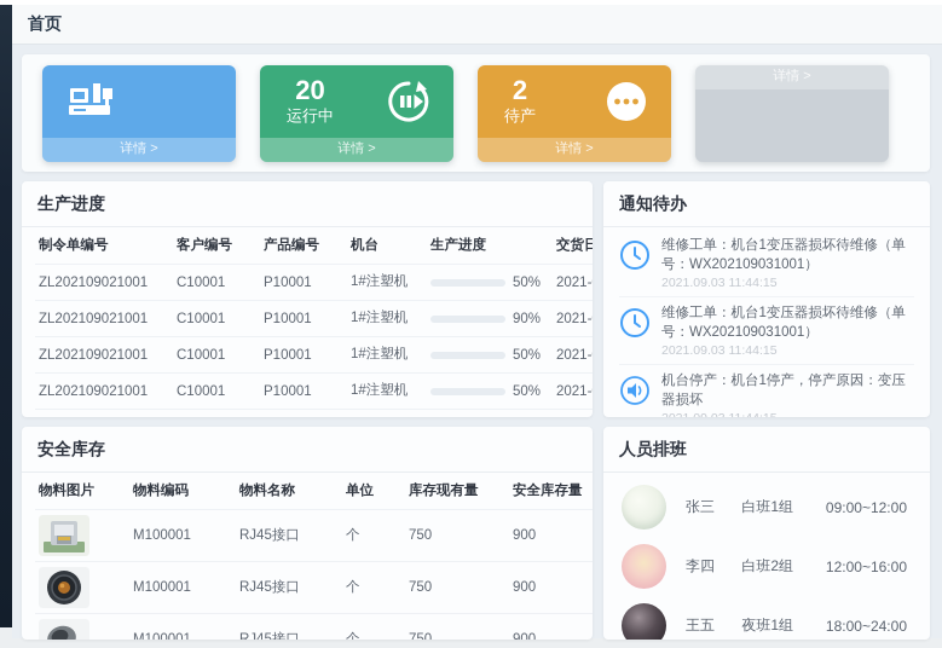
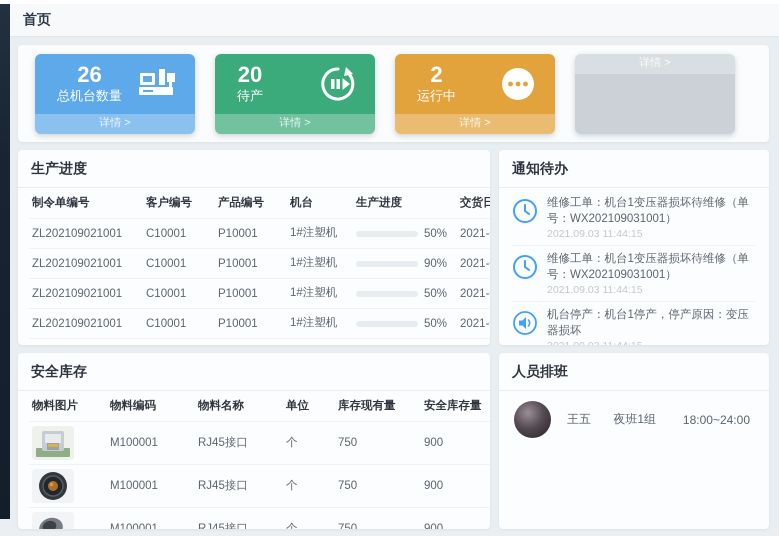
  首页
+ 26
+ 总机台数量
  详情 >
  20
- 运行中
+ 待产
  详情 >
  2
- 待产
+ 运行中
  详情 >
  详情 >
  生产进度
  制令单编号	客户编号	产品编号	机台	生产进度	交货日
  ZL202109021001	C10001	P10001	1#注塑机	50%	2021-
  ZL202109021001	C10001	P10001	1#注塑机	90%	2021-
  ZL202109021001	C10001	P10001	1#注塑机	50%	2021-
  ZL202109021001	C10001	P10001	1#注塑机	50%	2021-
  通知待办
  维修工单：机台1变压器损坏待维修（单号：WX202109031001）
  2021.09.03 11:44:15
  维修工单：机台1变压器损坏待维修（单号：WX202109031001）
  2021.09.03 11:44:15
  机台停产：机台1停产，停产原因：变压器损坏
  安全库存
  物料图片	物料编码	物料名称	单位	库存现有量	安全库存量
  	M100001	RJ45接口	个	750	900
  	M100001	RJ45接口	个	750	900
  人员排班
- 张三
- 白班1组
- 09:00~12:00
- 李四
- 白班2组
- 12:00~16:00
  王五
  夜班1组
  18:00~24:00
